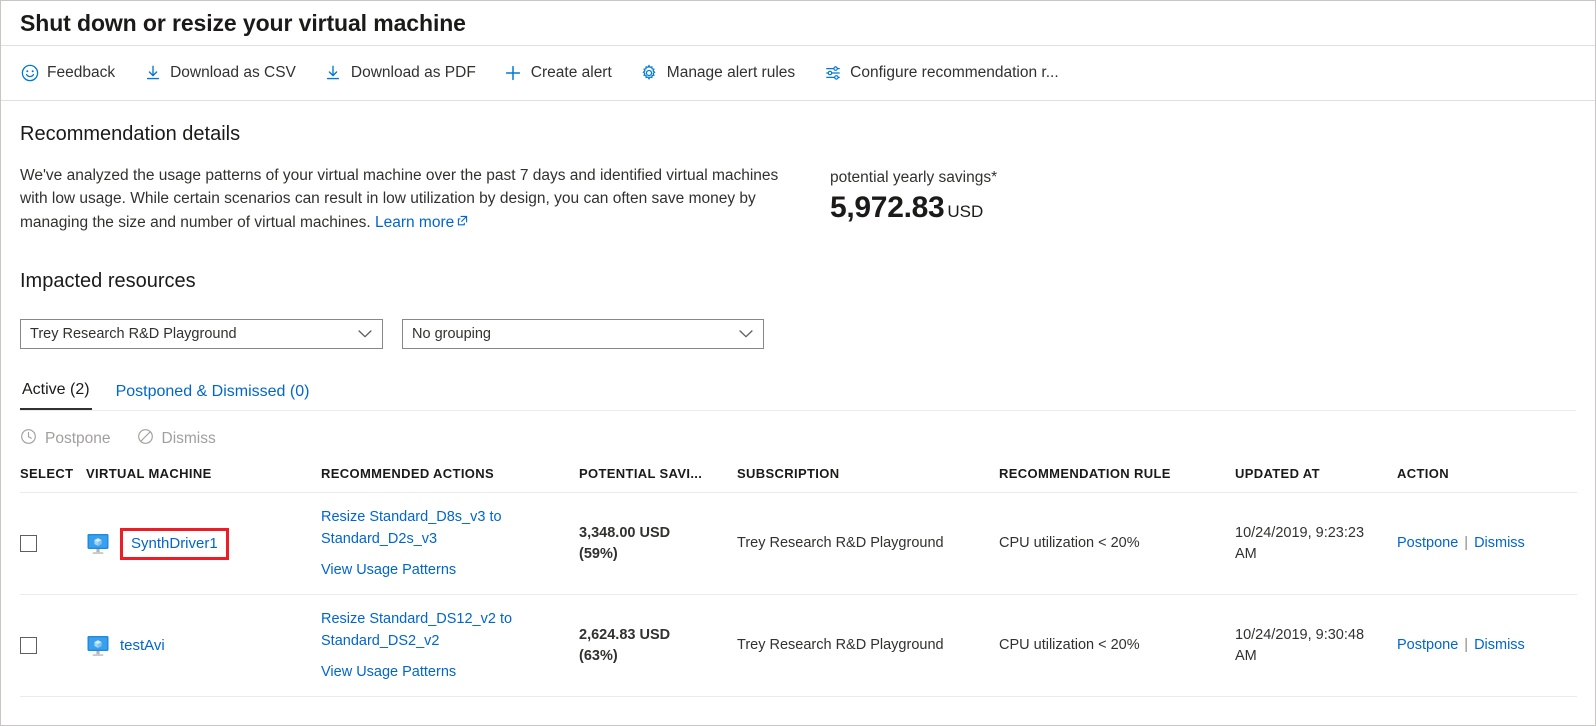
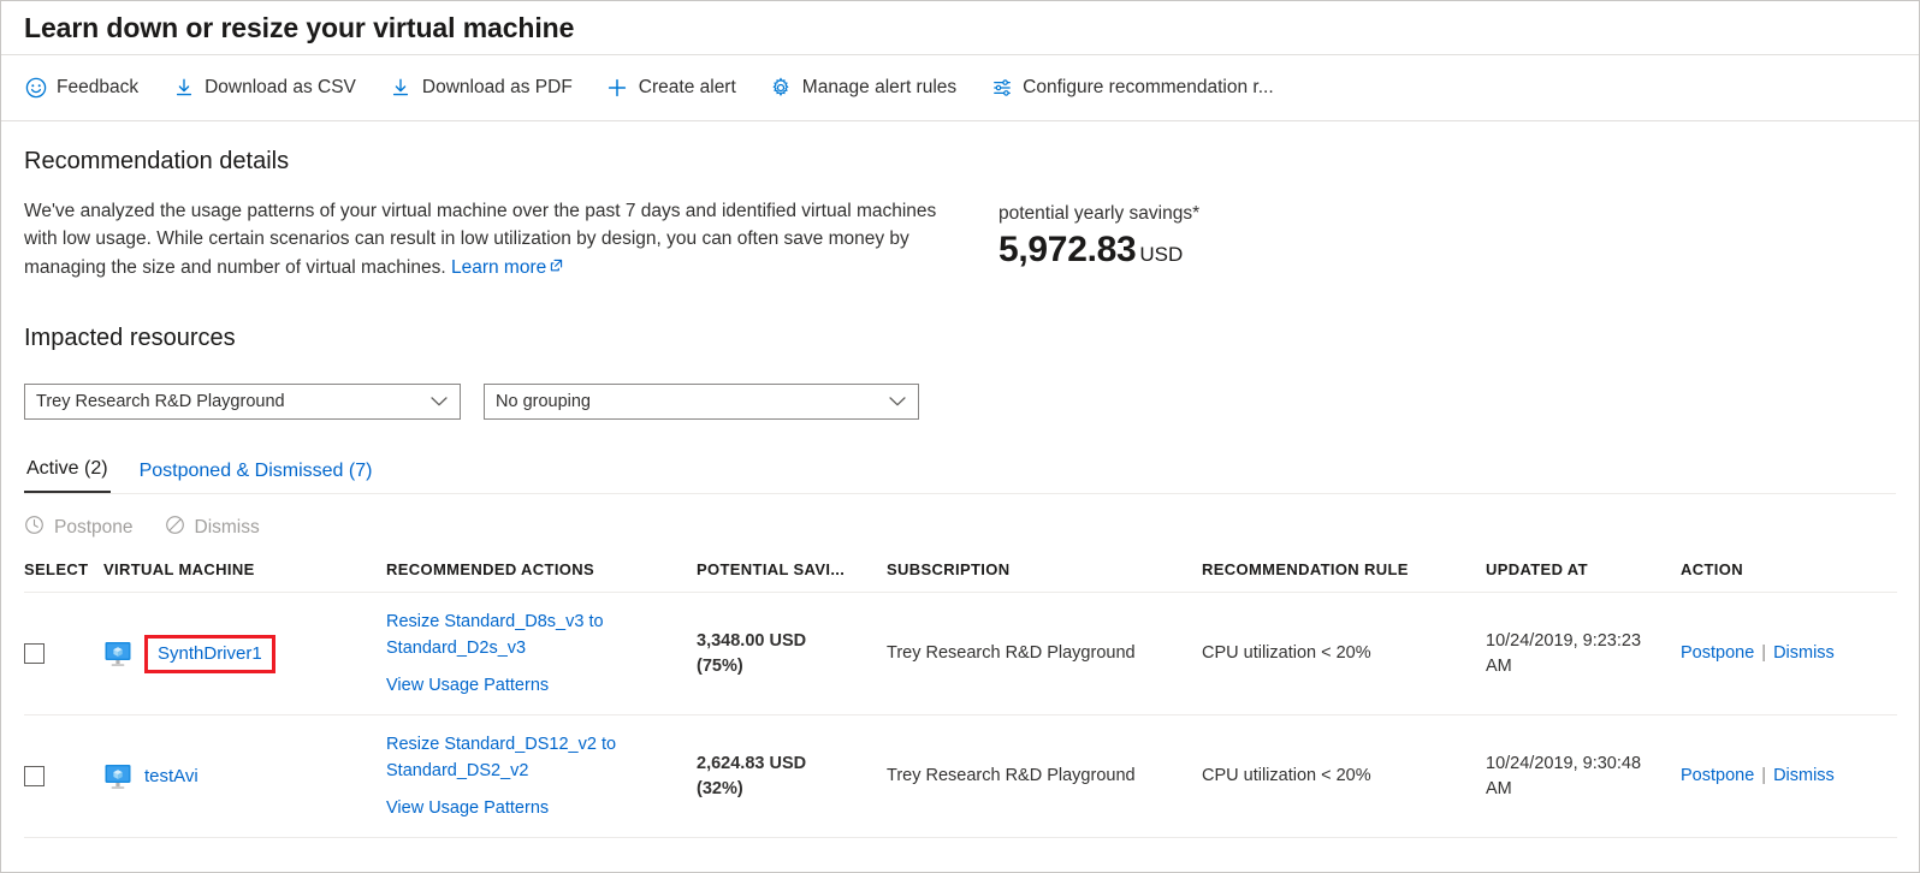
- Shut down or resize your virtual machine
+ Learn down or resize your virtual machine
  Feedback
  Download as CSV
  Download as PDF
  Create alert
  Manage alert rules
  Configure recommendation r...
  Recommendation details
  We've analyzed the usage patterns of your virtual machine over the past 7 days and identified virtual machines with low usage. While certain scenarios can result in low utilization by design, you can often save money by managing the size and number of virtual machines. Learn more
  potential yearly savings*
  5,972.83 USD
  Impacted resources
  Trey Research R&D Playground
  No grouping
  Active (2)
- Postponed & Dismissed (0)
+ Postponed & Dismissed (7)
  Postpone
  Dismiss
  SELECT	VIRTUAL MACHINE	RECOMMENDED ACTIONS	POTENTIAL SAVI...	SUBSCRIPTION	RECOMMENDATION RULE	UPDATED AT	ACTION
- 	SynthDriver1	Resize Standard_D8s_v3 to Standard_D2s_v3 View Usage Patterns	3,348.00 USD (59%)	Trey Research R&D Playground	CPU utilization < 20%	10/24/2019, 9:23:23 AM	Postpone | Dismiss
+ 	SynthDriver1	Resize Standard_D8s_v3 to Standard_D2s_v3 View Usage Patterns	3,348.00 USD (75%)	Trey Research R&D Playground	CPU utilization < 20%	10/24/2019, 9:23:23 AM	Postpone | Dismiss
- 	testAvi	Resize Standard_DS12_v2 to Standard_DS2_v2 View Usage Patterns	2,624.83 USD (63%)	Trey Research R&D Playground	CPU utilization < 20%	10/24/2019, 9:30:48 AM	Postpone | Dismiss
+ 	testAvi	Resize Standard_DS12_v2 to Standard_DS2_v2 View Usage Patterns	2,624.83 USD (32%)	Trey Research R&D Playground	CPU utilization < 20%	10/24/2019, 9:30:48 AM	Postpone | Dismiss
